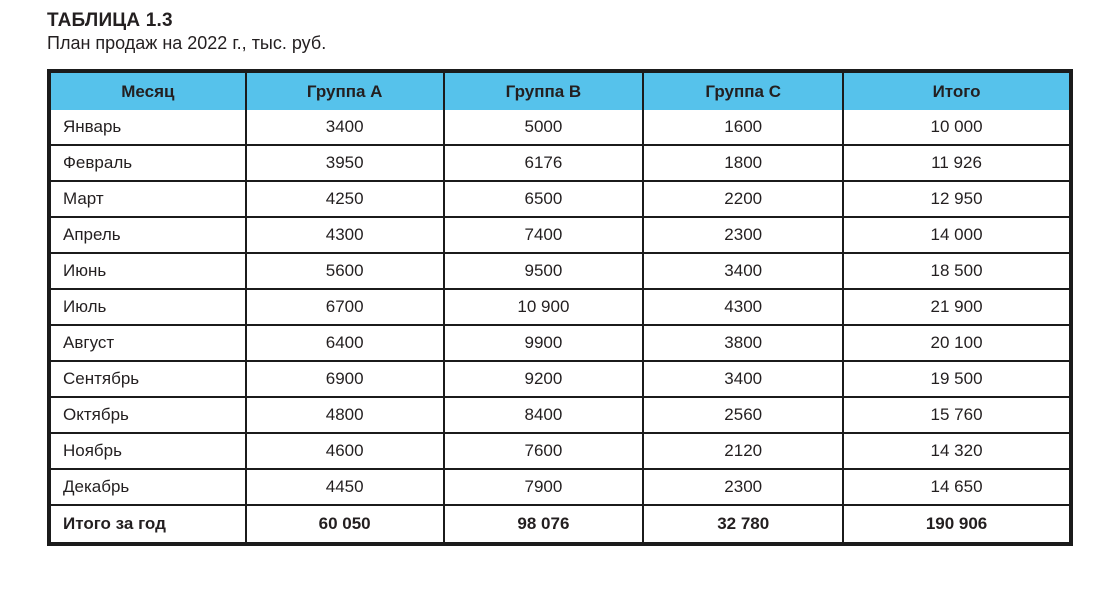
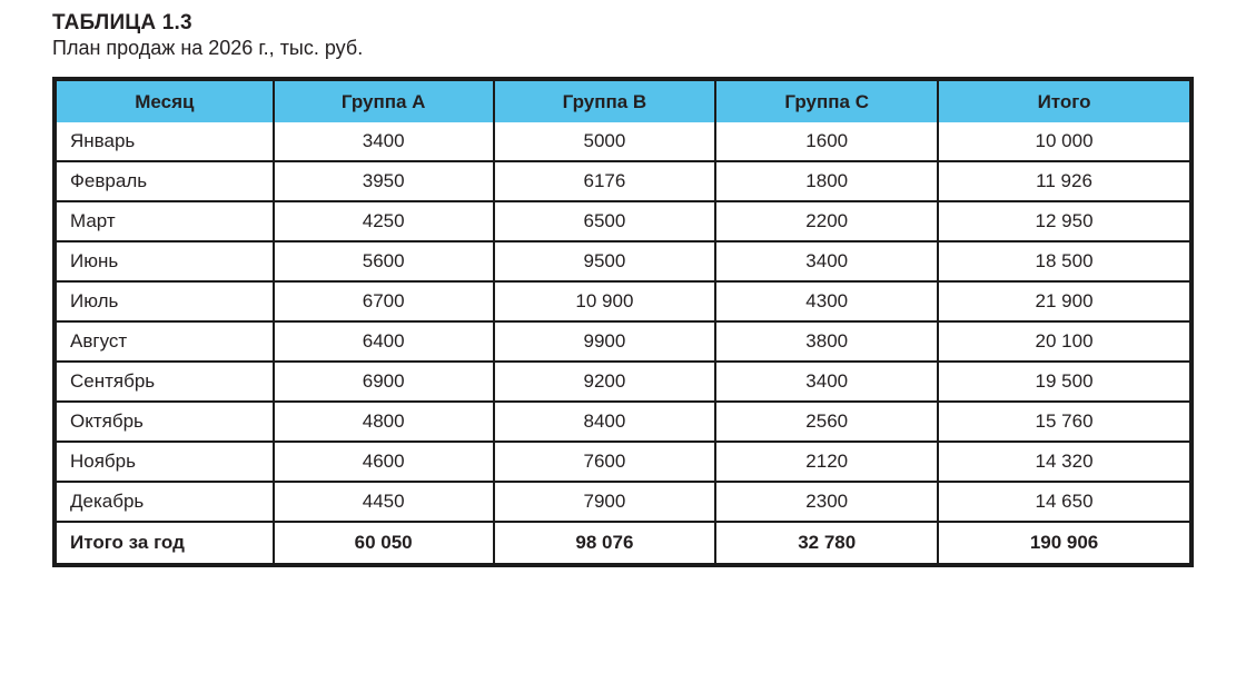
  ТАБЛИЦА 1.3
- План продаж на 2022 г., тыс. руб.
+ План продаж на 2026 г., тыс. руб.
  Месяц	Группа A	Группа B	Группа C	Итого
  Январь	3400	5000	1600	10 000
  Февраль	3950	6176	1800	11 926
  Март	4250	6500	2200	12 950
- Апрель	4300	7400	2300	14 000
  Июнь	5600	9500	3400	18 500
  Июль	6700	10 900	4300	21 900
  Август	6400	9900	3800	20 100
  Сентябрь	6900	9200	3400	19 500
  Октябрь	4800	8400	2560	15 760
  Ноябрь	4600	7600	2120	14 320
  Декабрь	4450	7900	2300	14 650
  Итого за год	60 050	98 076	32 780	190 906
